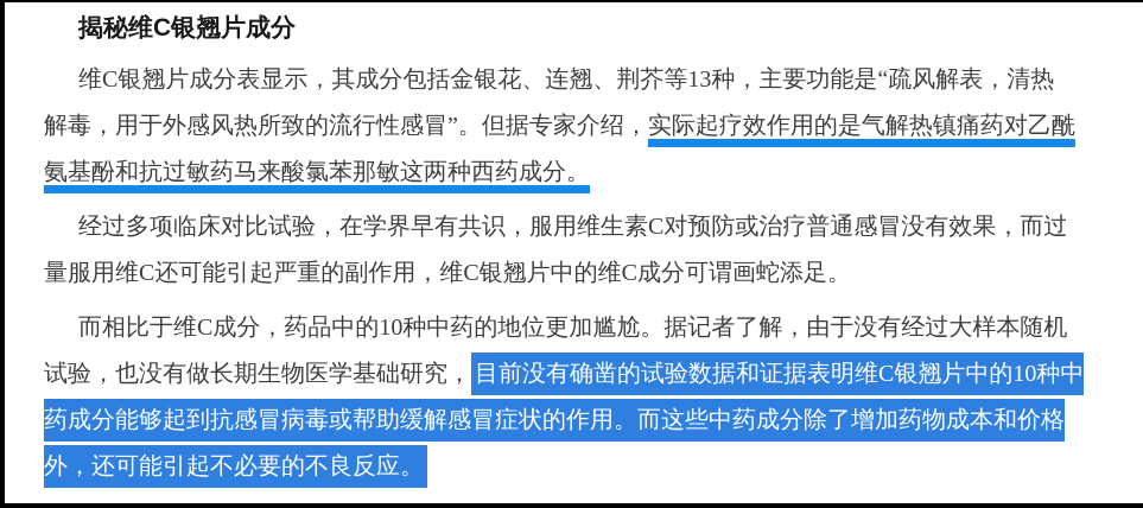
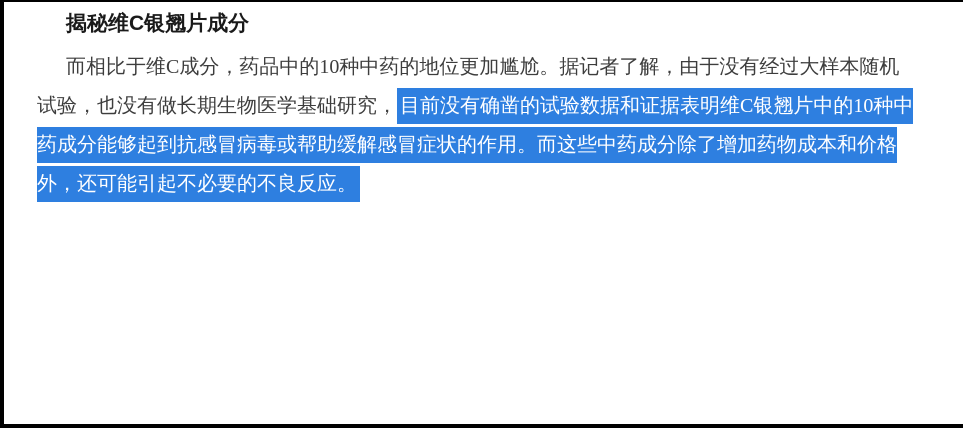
  揭秘维C银翘片成分
- 维C银翘片成分表显示，其成分包括金银花、连翘、荆芥等13种，主要功能是“疏风解表，清热
- 解毒，用于外感风热所致的流行性感冒”。但据专家介绍，实际起疗效作用的是气解热镇痛药对乙酰
- 氨基酚和抗过敏药马来酸氯苯那敏这两种西药成分。
- 经过多项临床对比试验，在学界早有共识，服用维生素C对预防或治疗普通感冒没有效果，而过
- 量服用维C还可能引起严重的副作用，维C银翘片中的维C成分可谓画蛇添足。
  而相比于维C成分，药品中的10种中药的地位更加尴尬。据记者了解，由于没有经过大样本随机
  试验，也没有做长期生物医学基础研究， 目前没有确凿的试验数据和证据表明维C银翘片中的10种中
  药成分能够起到抗感冒病毒或帮助缓解感冒症状的作用。而这些中药成分除了增加药物成本和价格
  外，还可能引起不必要的不良反应。
